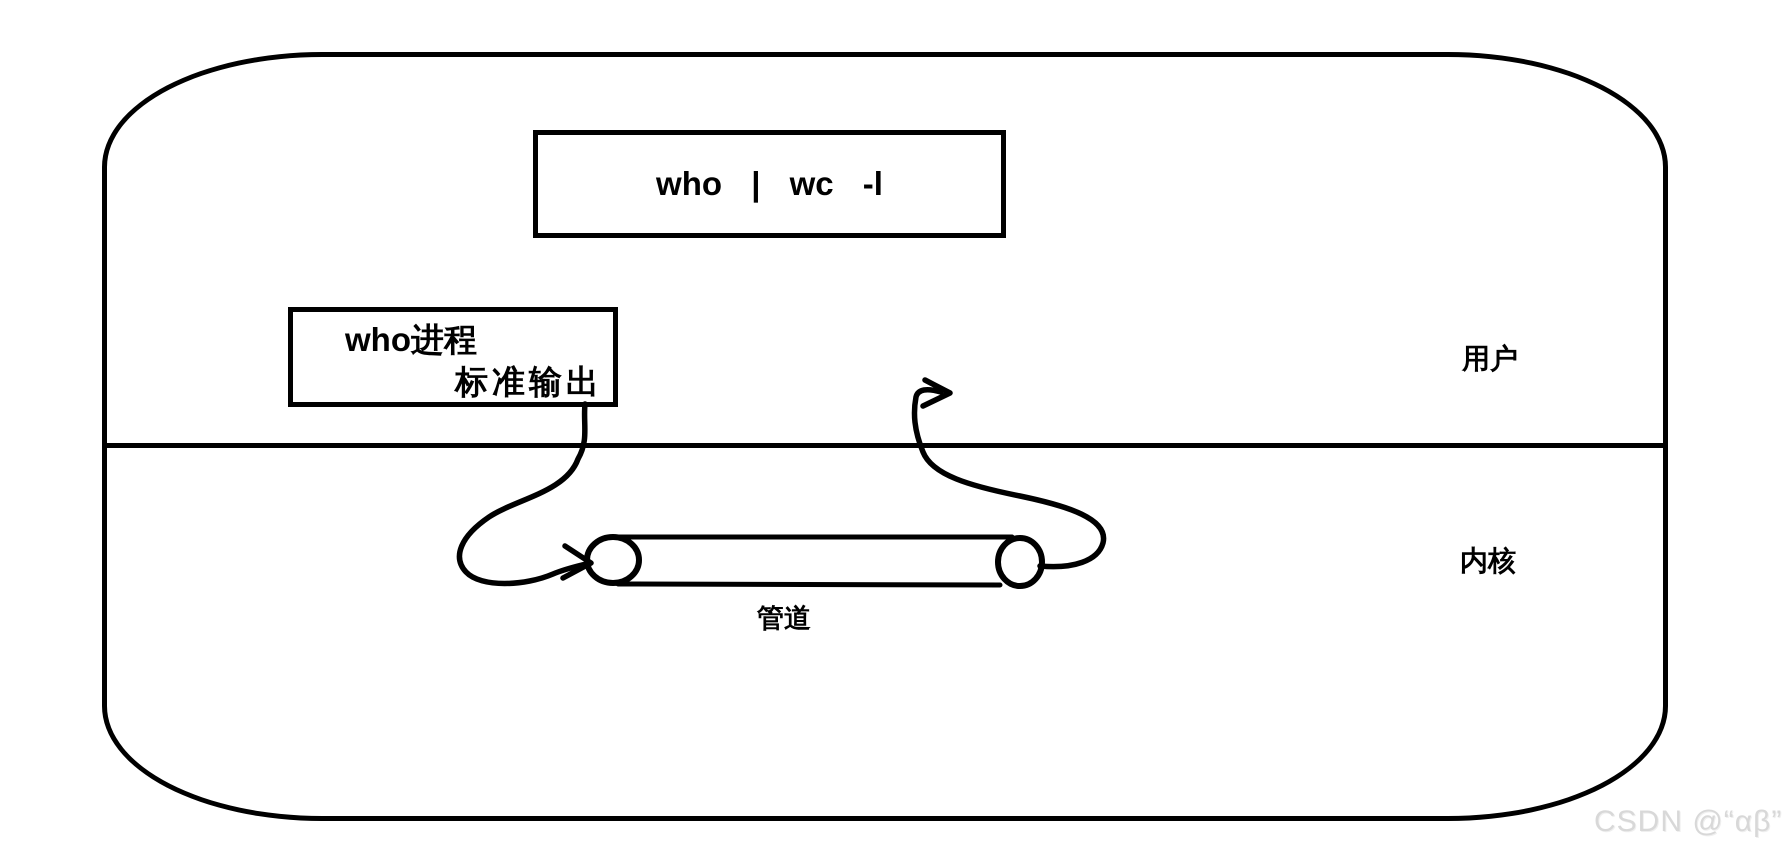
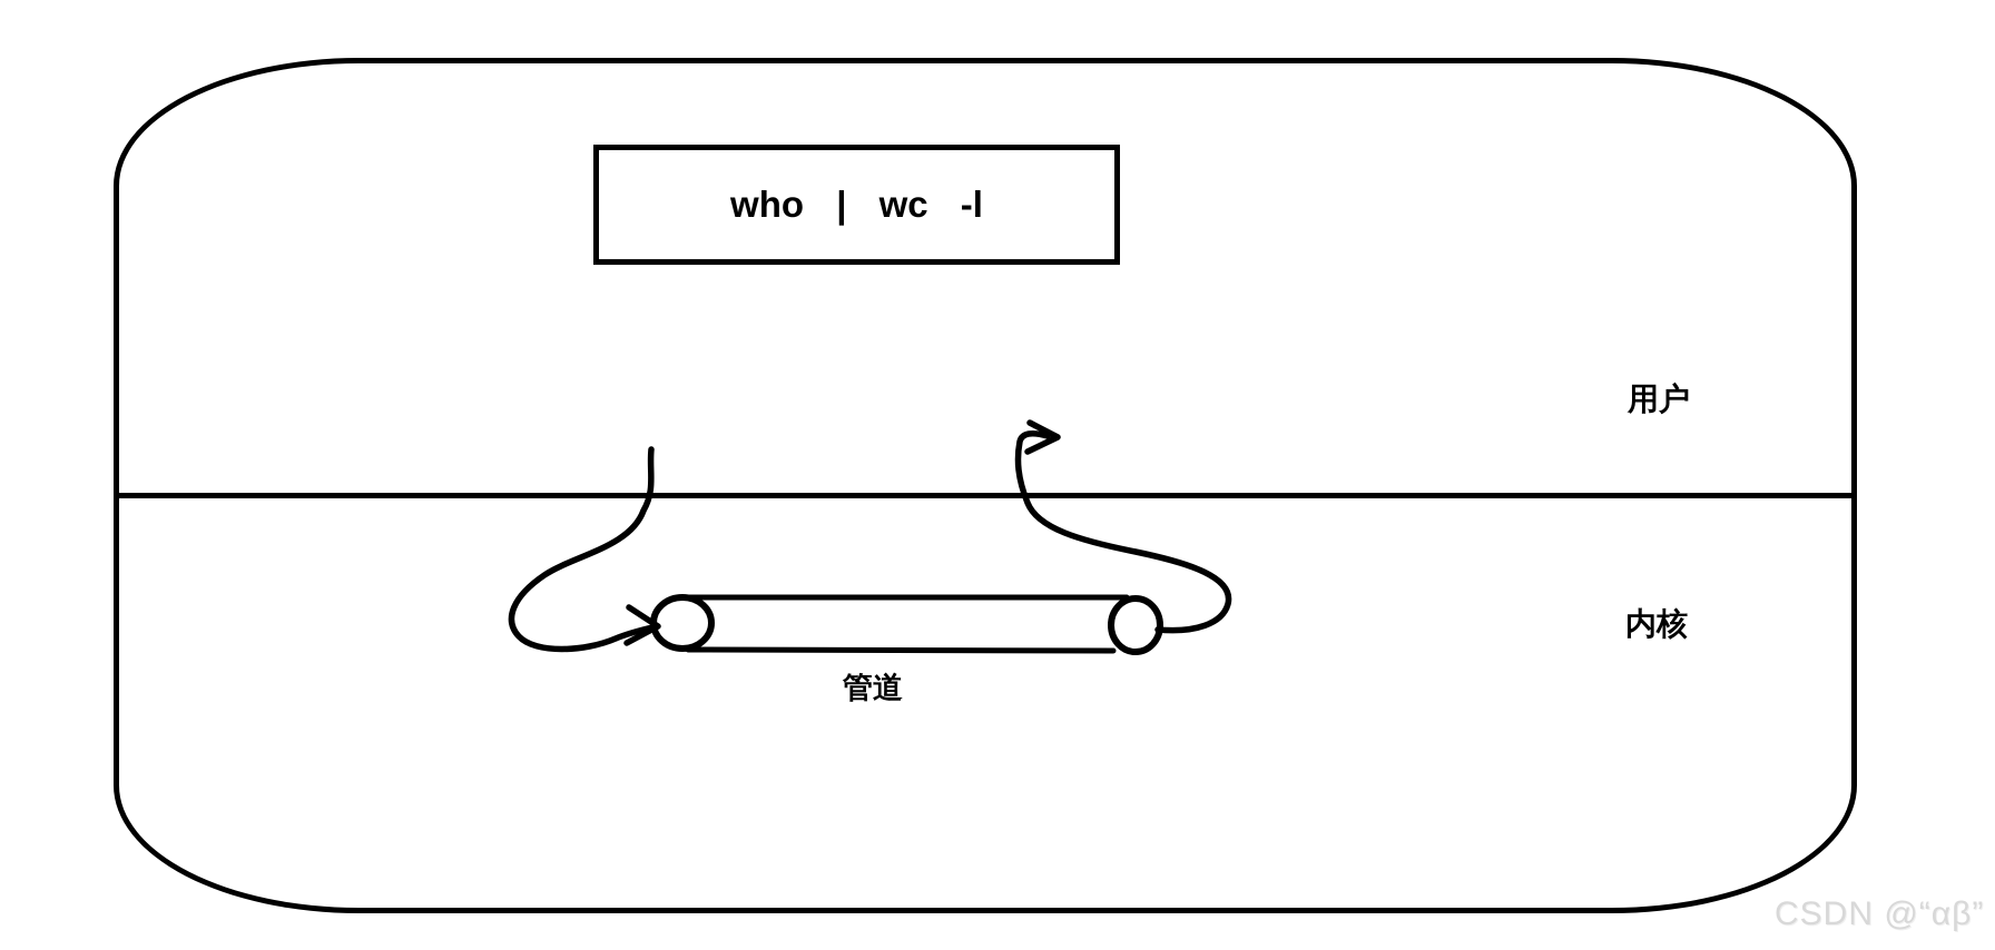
  who | wc -l
- who进程
- 标准输出
  用户
  内核
  管道
  CSDN @“αβ”
